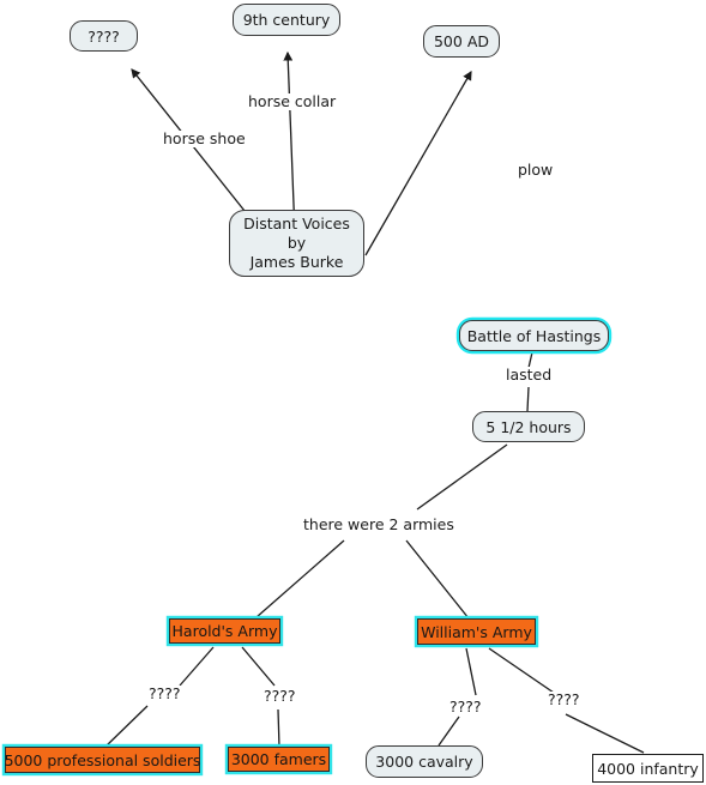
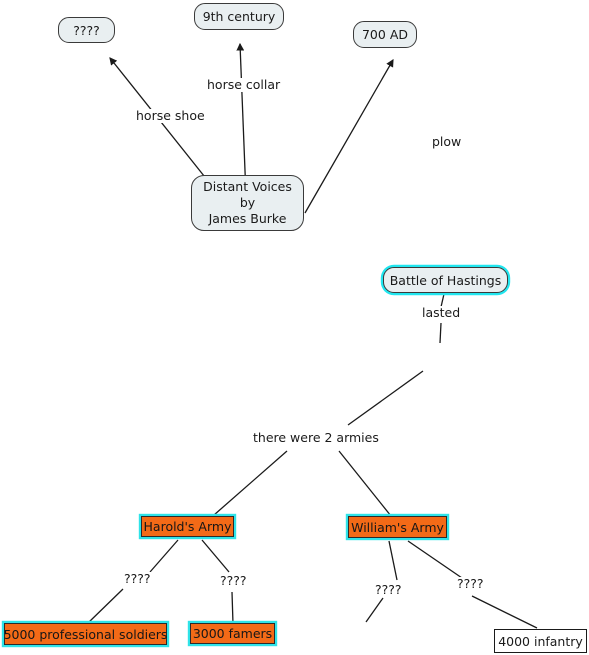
  ????
  9th century
- 500 AD
+ 700 AD
  Distant Voices
  by
  James Burke
  horse shoe
  horse collar
  plow
  Battle of Hastings
- 5 1/2 hours
  Harold's Army
  William's Army
  5000 professional soldiers
  3000 famers
- 3000 cavalry
  4000 infantry
  lasted
  there were 2 armies
  ????
  ????
  ????
  ????
